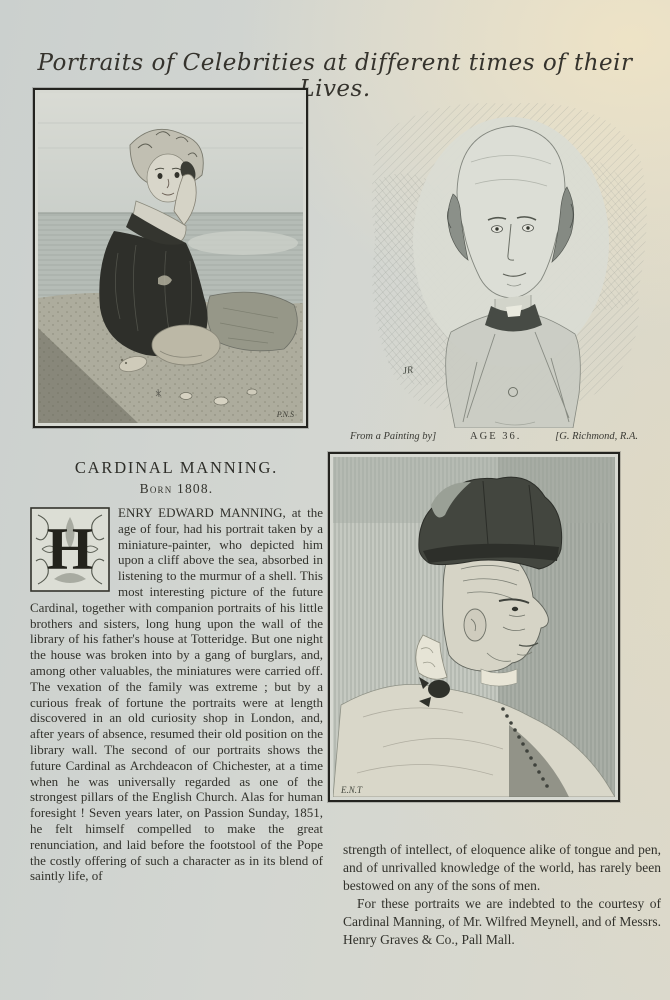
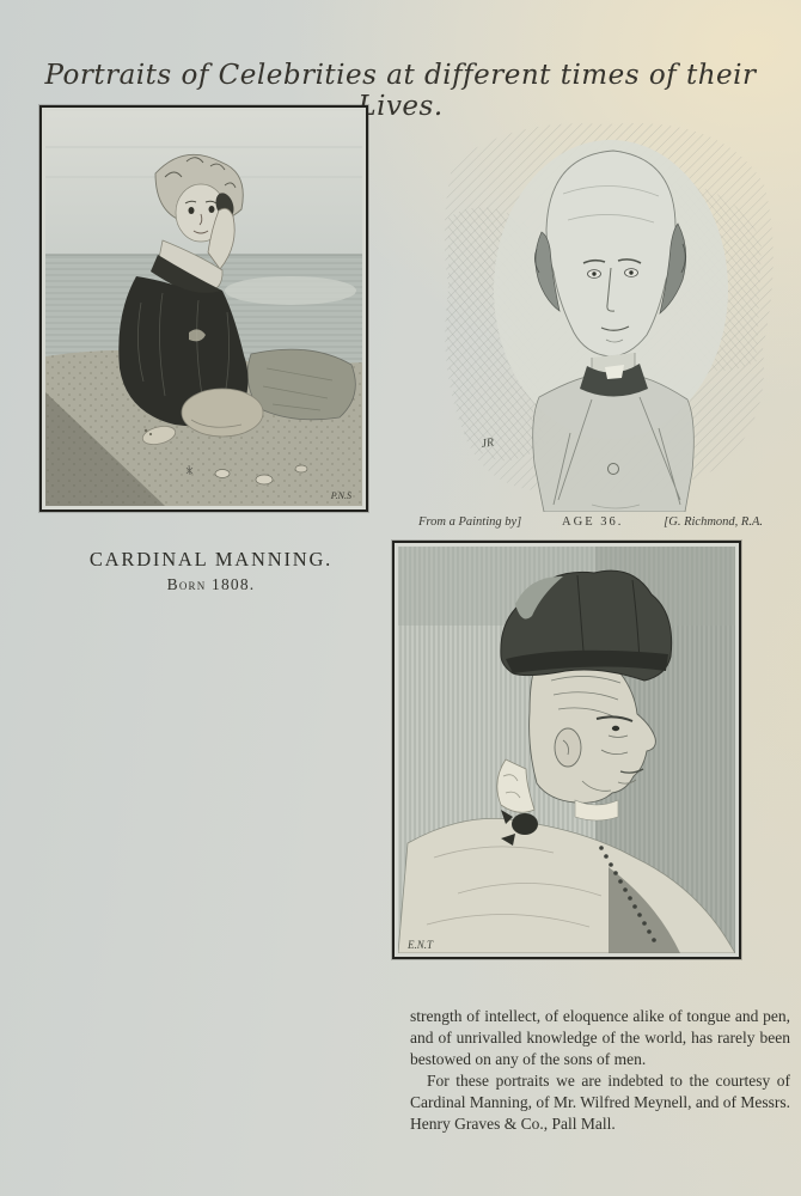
  Portraits of Celebrities at different times of their ives.
  P.N.S
  From a Painting by]
  AGE 36.
  [G. Richmond, R.A.
  CARDINAL MANNING.
  Born 1808.
- H
- ENRY EDWARD MANNING, at the age of four, had his portrait taken by a miniature-painter, who depicted him upon a cliff above the sea, absorbed in listening to the murmur of a shell. This most interesting picture of the future Cardinal, together with companion portraits of his little brothers and sisters, long hung upon the wall of the library of his father's house at Totteridge. But one night the house was broken into by a gang of burglars, and, among other valuables, the miniatures were carried off. The vexation of the family was extreme ; but by a curious freak of fortune the portraits were at length discovered in an old curiosity shop in London, and, after years of absence, resumed their old position on the library wall. The second of our portraits shows the future Cardinal as Archdeacon of Chichester, at a time when he was universally regarded as one of the strongest pillars of the English Church. Alas for human foresight ! Seven years later, on Passion Sunday, 1851, he felt himself compelled to make the great renunciation, and laid before the footstool of the Pope the costly offering of such a character as in its blend of saintly life, of
  E.N.T
  strength of intellect, of eloquence alike of tongue and pen, and of unrivalled knowledge of the world, has rarely been bestowed on any of the sons of men.
  For these portraits we are indebted to the courtesy of Cardinal Manning, of Mr. Wilfred Meynell, and of Messrs. Henry Graves & Co., Pall Mall.
